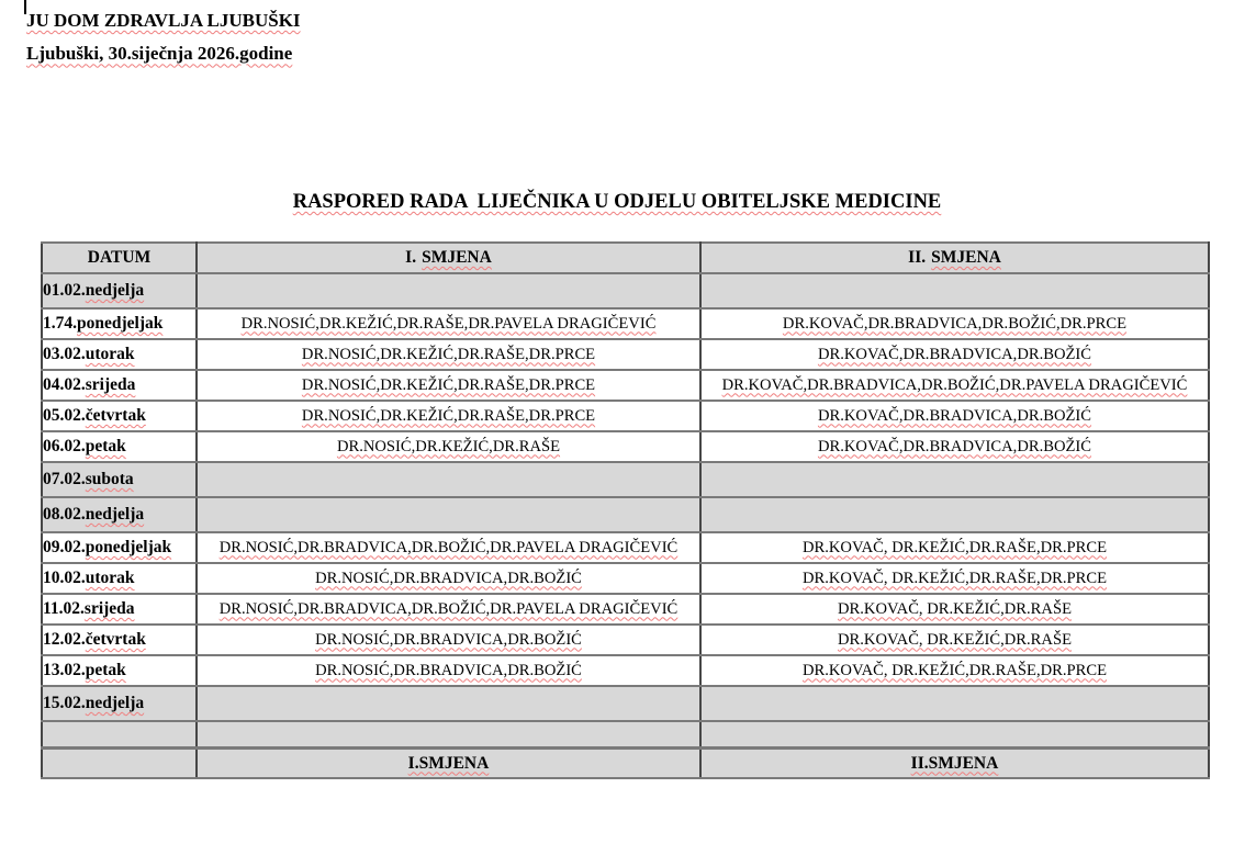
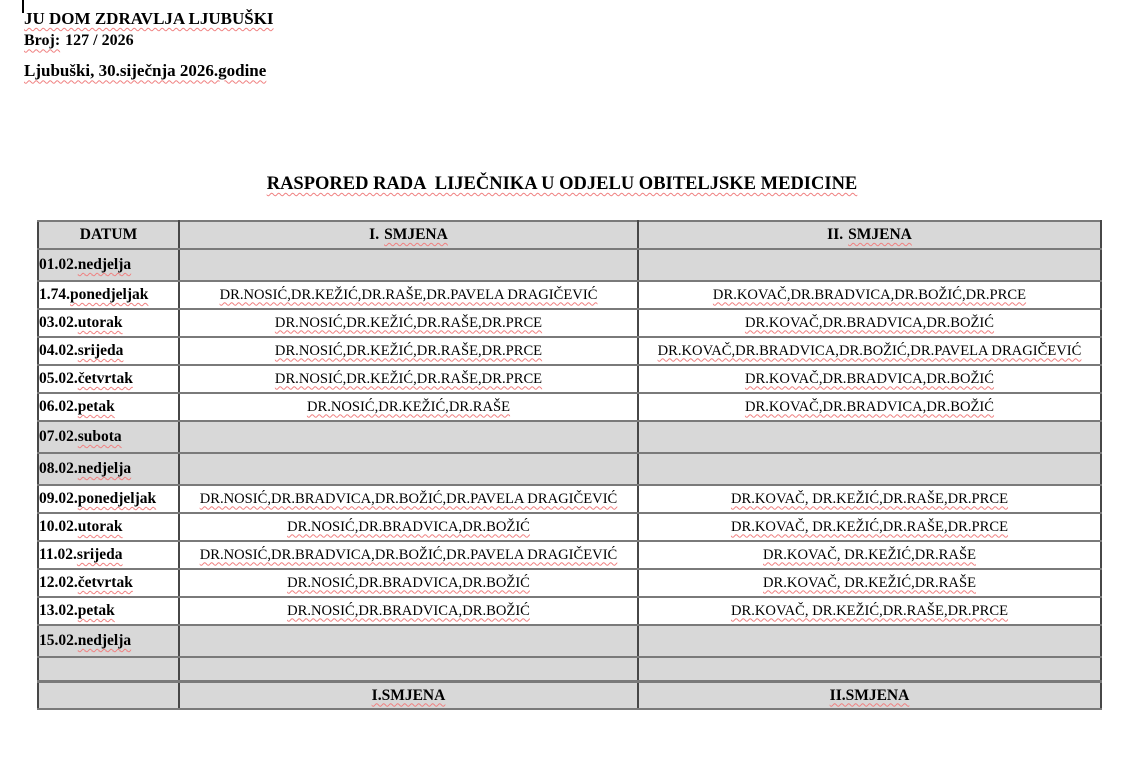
  JU DOM ZDRAVLJA LJUBUŠKI
+ Broj: 127 / 2026
  Ljubuški, 30.siječnja 2026.godine
  RASPORED RADA LIJEČNIKA U ODJELU OBITELJSKE MEDICINE
  DATUM	I. SMJENA	II. SMJENA
  01.02.nedjelja
  1.74.ponedjeljak	DR.NOSIĆ,DR.KEŽIĆ,DR.RAŠE,DR.PAVELA DRAGIČEVIĆ	DR.KOVAČ,DR.BRADVICA,DR.BOŽIĆ,DR.PRCE
  03.02.utorak	DR.NOSIĆ,DR.KEŽIĆ,DR.RAŠE,DR.PRCE	DR.KOVAČ,DR.BRADVICA,DR.BOŽIĆ
  04.02.srijeda	DR.NOSIĆ,DR.KEŽIĆ,DR.RAŠE,DR.PRCE	DR.KOVAČ,DR.BRADVICA,DR.BOŽIĆ,DR.PAVELA DRAGIČEVIĆ
  05.02.četvrtak	DR.NOSIĆ,DR.KEŽIĆ,DR.RAŠE,DR.PRCE	DR.KOVAČ,DR.BRADVICA,DR.BOŽIĆ
  06.02.petak	DR.NOSIĆ,DR.KEŽIĆ,DR.RAŠE	DR.KOVAČ,DR.BRADVICA,DR.BOŽIĆ
  07.02.subota
  08.02.nedjelja
  09.02.ponedjeljak	DR.NOSIĆ,DR.BRADVICA,DR.BOŽIĆ,DR.PAVELA DRAGIČEVIĆ	DR.KOVAČ, DR.KEŽIĆ,DR.RAŠE,DR.PRCE
  10.02.utorak	DR.NOSIĆ,DR.BRADVICA,DR.BOŽIĆ	DR.KOVAČ, DR.KEŽIĆ,DR.RAŠE,DR.PRCE
  11.02.srijeda	DR.NOSIĆ,DR.BRADVICA,DR.BOŽIĆ,DR.PAVELA DRAGIČEVIĆ	DR.KOVAČ, DR.KEŽIĆ,DR.RAŠE
  12.02.četvrtak	DR.NOSIĆ,DR.BRADVICA,DR.BOŽIĆ	DR.KOVAČ, DR.KEŽIĆ,DR.RAŠE
  13.02.petak	DR.NOSIĆ,DR.BRADVICA,DR.BOŽIĆ	DR.KOVAČ, DR.KEŽIĆ,DR.RAŠE,DR.PRCE
  15.02.nedjelja
  	I.SMJENA	II.SMJENA
